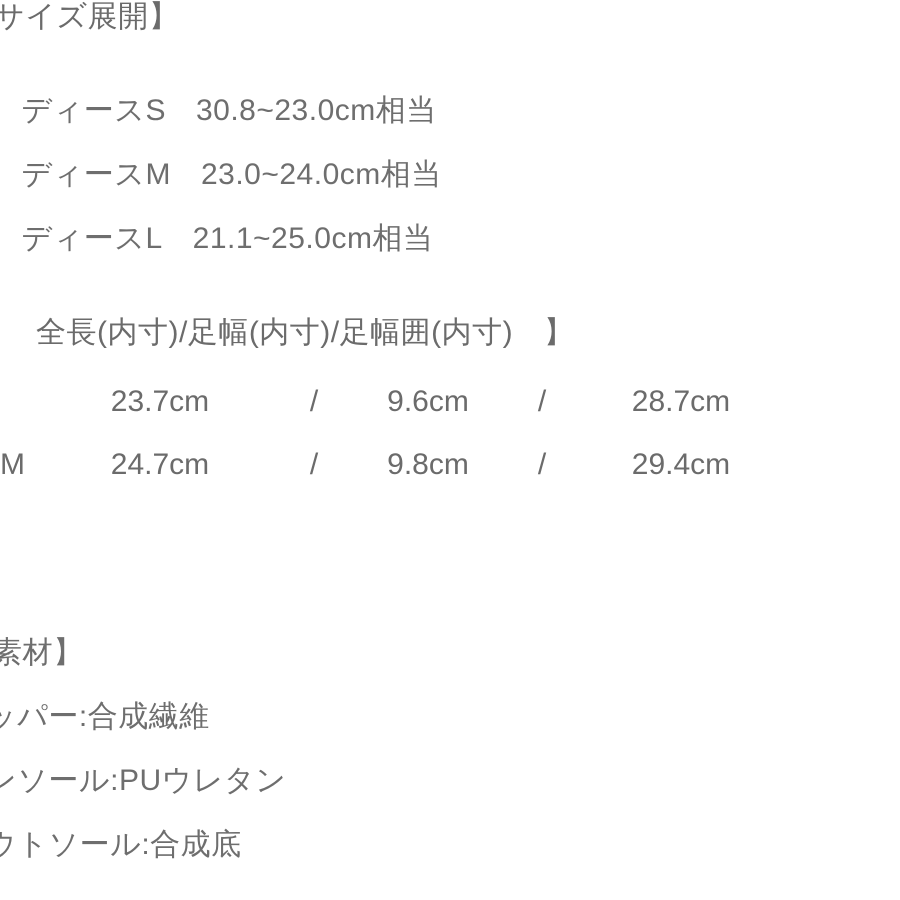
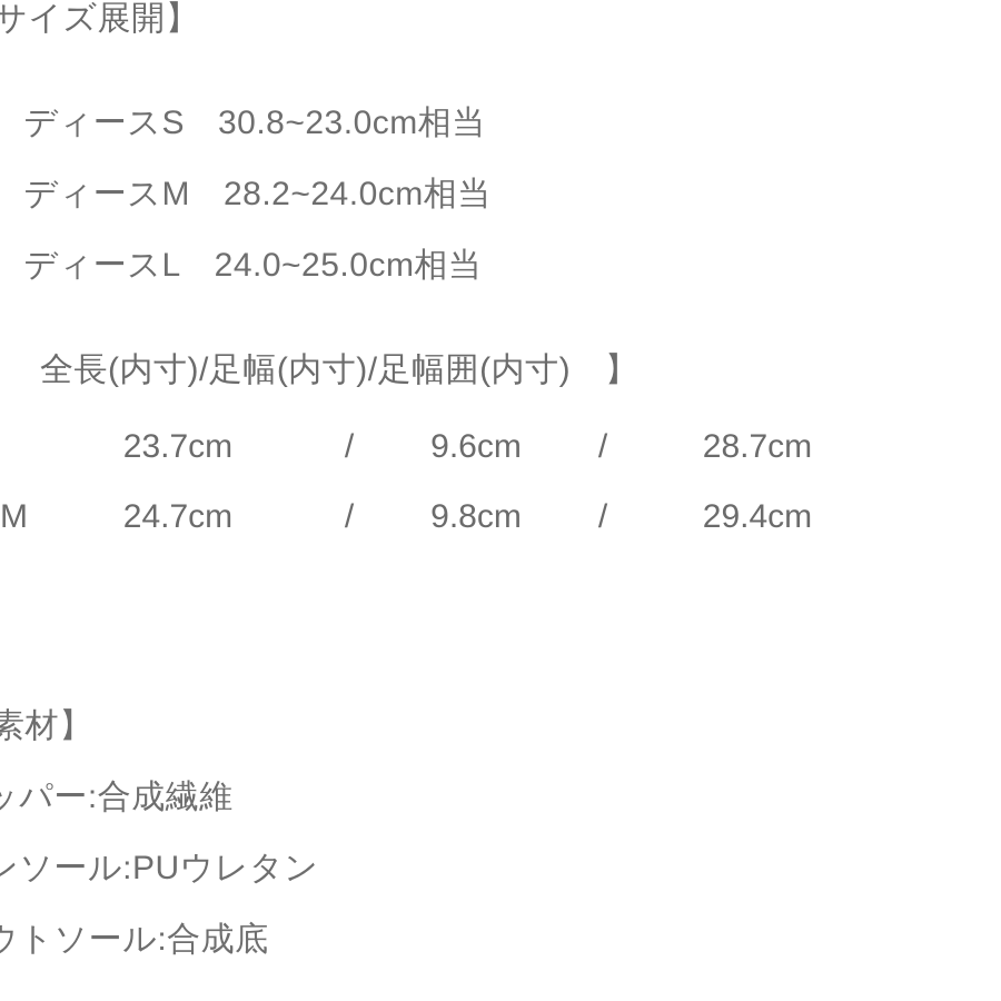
  サイズ展開】
  ディースS 30.8~23.0cm相当
- ディースM 23.0~24.0cm相当
+ ディースM 28.2~24.0cm相当
- ディースL 21.1~25.0cm相当
+ ディースL 24.0~25.0cm相当
  全長(内寸)/足幅(内寸)/足幅囲(内寸) 】
  	23.7cm	/	9.6cm	/	28.7cm
  M	24.7cm	/	9.8cm	/	29.4cm
  素材】
  ッパー:合成繊維
  ンソール:PUウレタン
  ウトソール:合成底
